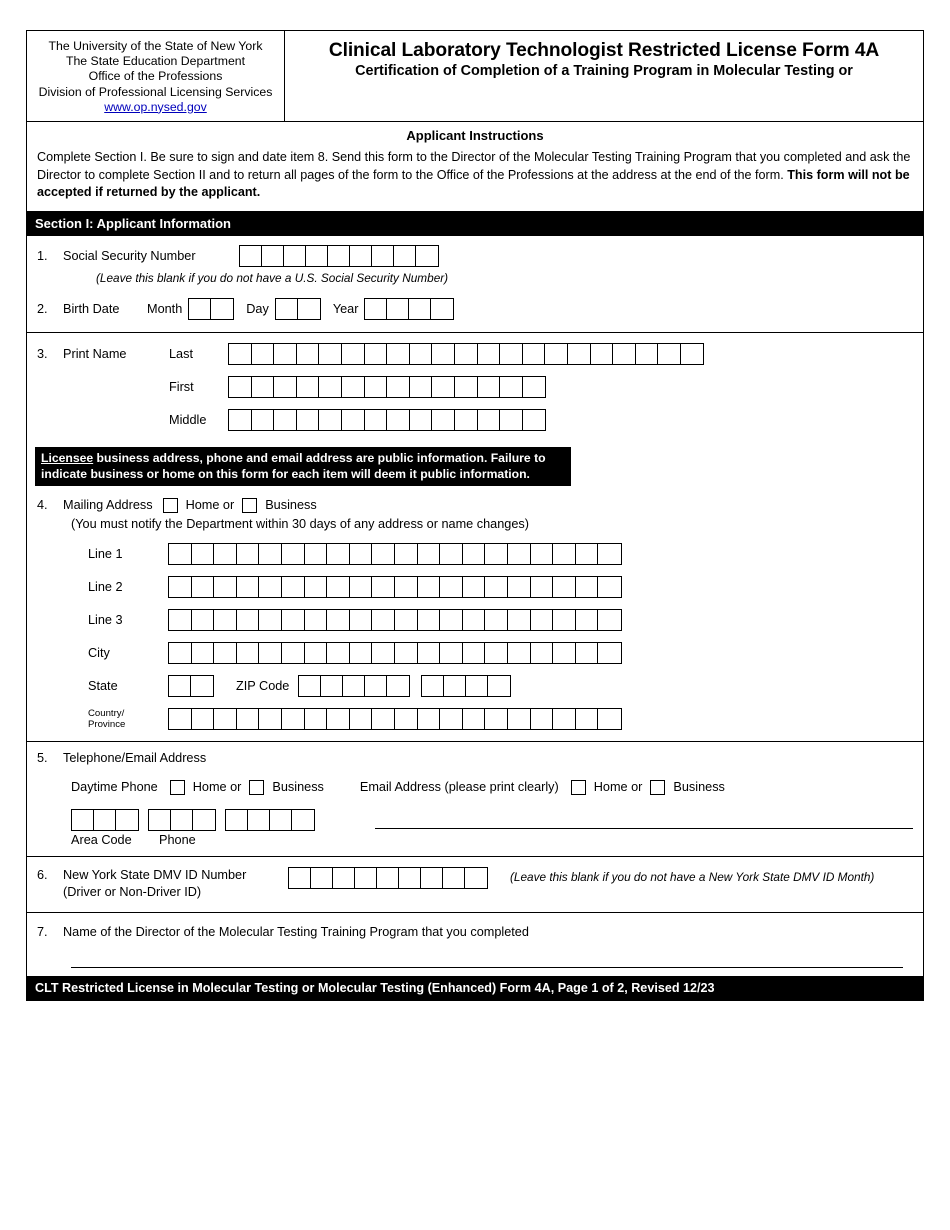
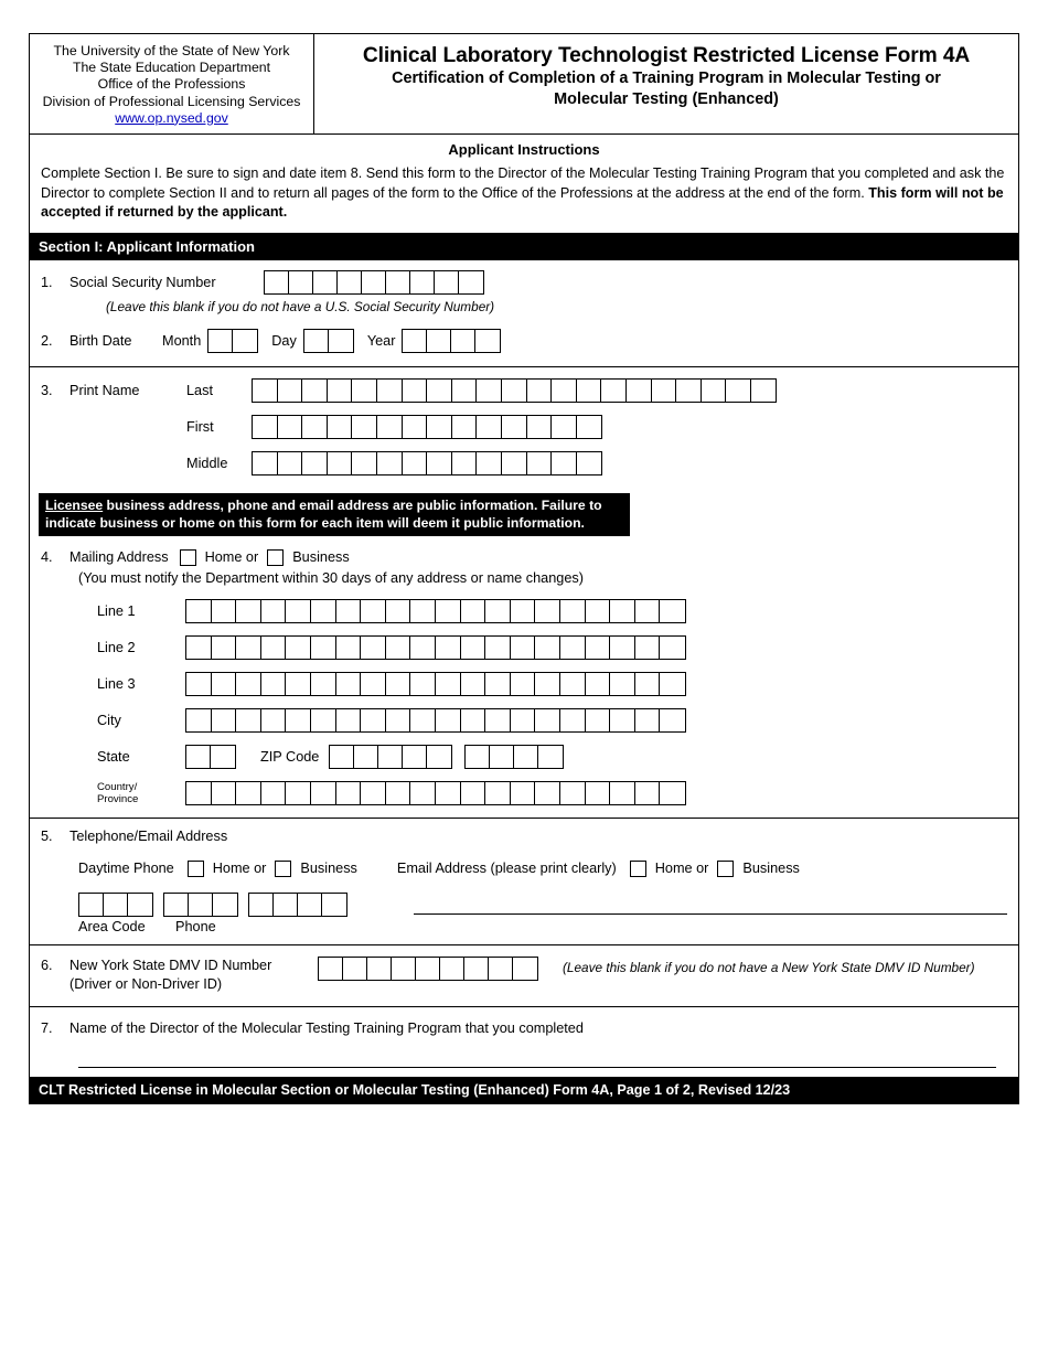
  The University of the State of New York
  The State Education Department
  Office of the Professions
  Division of Professional Licensing Services
  www.op.nysed.gov
  Clinical Laboratory Technologist Restricted License Form 4A
  Certification of Completion of a Training Program in Molecular Testing or
+ Molecular Testing (Enhanced)
  Applicant Instructions
  Complete Section I. Be sure to sign and date item 8. Send this form to the Director of the Molecular Testing Training Program that you completed and ask the Director to complete Section II and to return all pages of the form to the Office of the Professions at the address at the end of the form. This form will not be accepted if returned by the applicant.
  Section I: Applicant Information
  1.
  Social Security Number
  (Leave this blank if you do not have a U.S. Social Security Number)
  2.
  Birth Date
  Month
  Day
  Year
  3.
  Print Name
  Last
  First
  Middle
  Licensee business address, phone and email address are public information. Failure to indicate business or home on this form for each item will deem it public information.
  4.
  Mailing Address
  Home or
  Business
  (You must notify the Department within 30 days of any address or name changes)
  Line 1
  Line 2
  Line 3
  City
  State
  ZIP Code
  Country/
  Province
  5.
  Telephone/Email Address
  Daytime Phone
  Home or
  Business
  Email Address (please print clearly)
  Home or
  Business
  Area Code
  Phone
  6.
  New York State DMV ID Number
  (Driver or Non-Driver ID)
- (Leave this blank if you do not have a New York State DMV ID Month)
+ (Leave this blank if you do not have a New York State DMV ID Number)
  7.
  Name of the Director of the Molecular Testing Training Program that you completed
- CLT Restricted License in Molecular Testing or Molecular Testing (Enhanced) Form 4A, Page 1 of 2, Revised 12/23
+ CLT Restricted License in Molecular Section or Molecular Testing (Enhanced) Form 4A, Page 1 of 2, Revised 12/23
